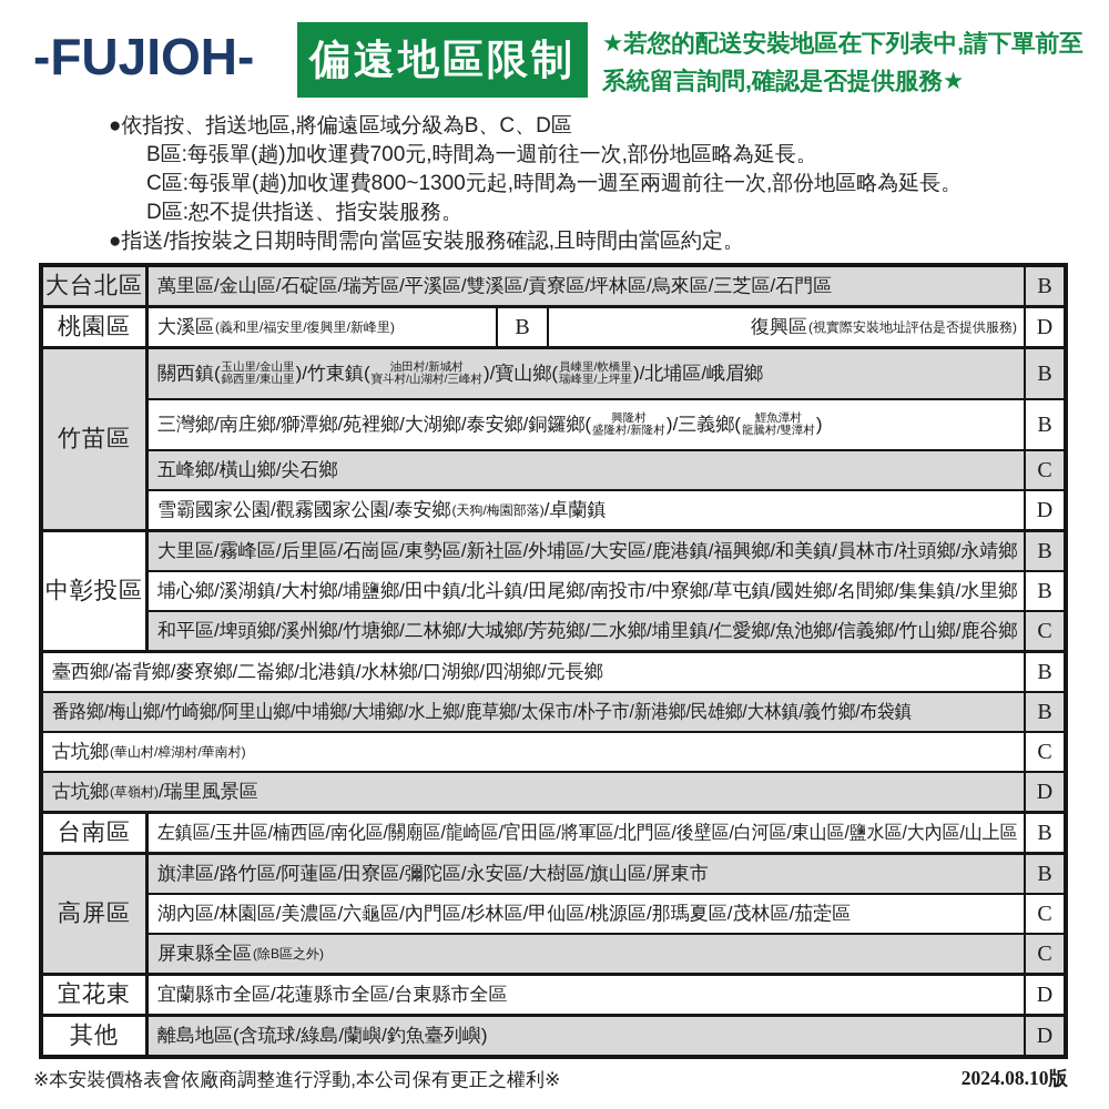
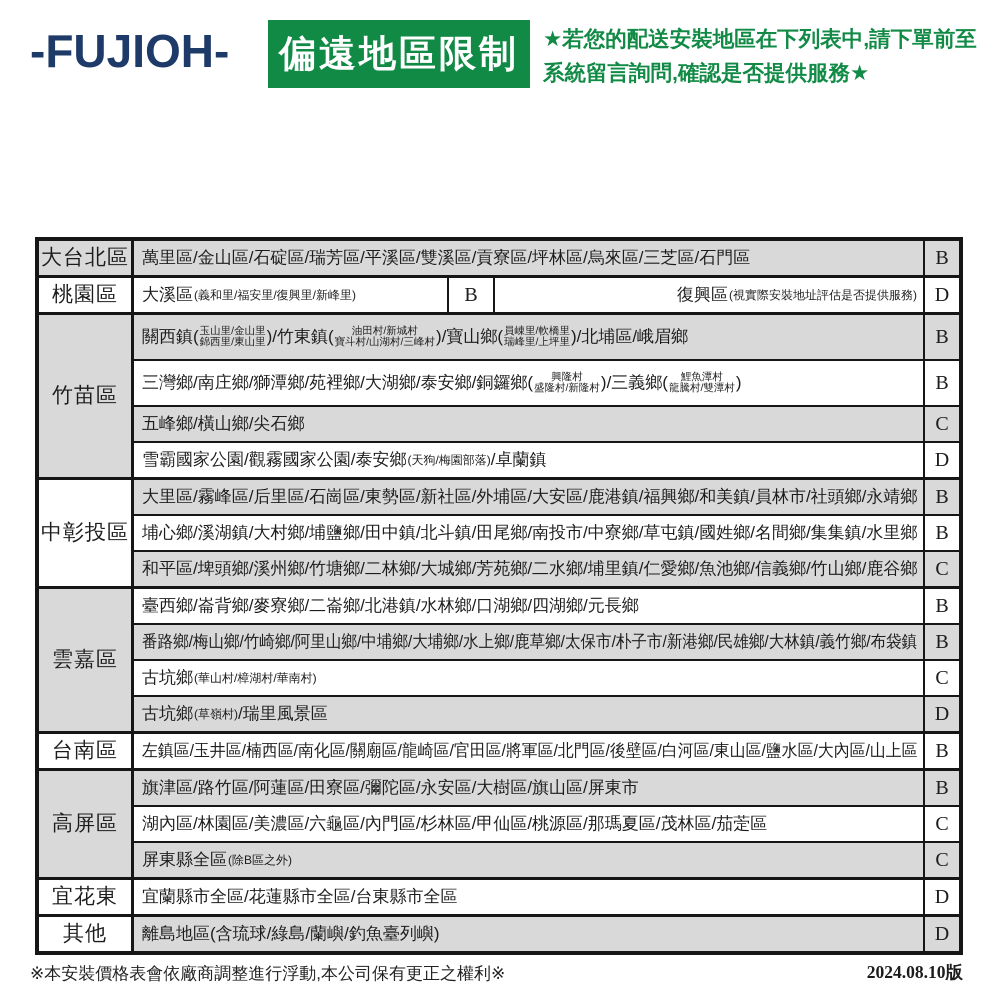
  -FUJIOH-
  偏遠地區限制
  ★若您的配送安裝地區在下列表中,請下單前至
  系統留言詢問,確認是否提供服務★
- ●依指按、指送地區,將偏遠區域分級為B、C、D區
- B區:每張單(趟)加收運費700元,時間為一週前往一次,部份地區略為延長。
- C區:每張單(趟)加收運費800~1300元起,時間為一週至兩週前往一次,部份地區略為延長。
- D區:恕不提供指送、指安裝服務。
- ●指送/指按裝之日期時間需向當區安裝服務確認,且時間由當區約定。
  大台北區
  萬里區/金山區/石碇區/瑞芳區/平溪區/雙溪區/貢寮區/坪林區/烏來區/三芝區/石門區
  B
  桃園區
  大溪區
  (義和里/福安里/復興里/新峰里)
  B
  復興區
  (視實際安裝地址評估是否提供服務)
  D
  竹苗區
  關西鎮(
  玉山里/金山里
  錦西里/東山里
  )/竹東鎮(
  油田村/新城村
  寶斗村/山湖村/三峰村
  )/寶山鄉(
  員崠里/軟橋里
  瑞峰里/上坪里
  )/北埔區/峨眉鄉
  B
  三灣鄉/南庄鄉/獅潭鄉/苑裡鄉/大湖鄉/泰安鄉/銅鑼鄉(
  興隆村
  盛隆村/新隆村
  )/三義鄉(
  鯉魚潭村
  龍騰村/雙潭村
  )
  B
  五峰鄉/橫山鄉/尖石鄉
  C
  雪霸國家公園/觀霧國家公園/泰安鄉
  (天狗/梅園部落)
  /卓蘭鎮
  D
  中彰投區
  大里區/霧峰區/后里區/石崗區/東勢區/新社區/外埔區/大安區/鹿港鎮/福興鄉/和美鎮/員林市/社頭鄉/永靖鄉
  B
  埔心鄉/溪湖鎮/大村鄉/埔鹽鄉/田中鎮/北斗鎮/田尾鄉/南投市/中寮鄉/草屯鎮/國姓鄉/名間鄉/集集鎮/水里鄉
  B
  和平區/埤頭鄉/溪州鄉/竹塘鄉/二林鄉/大城鄉/芳苑鄉/二水鄉/埔里鎮/仁愛鄉/魚池鄉/信義鄉/竹山鄉/鹿谷鄉
  C
+ 雲嘉區
  臺西鄉/崙背鄉/麥寮鄉/二崙鄉/北港鎮/水林鄉/口湖鄉/四湖鄉/元長鄉
  B
  番路鄉/梅山鄉/竹崎鄉/阿里山鄉/中埔鄉/大埔鄉/水上鄉/鹿草鄉/太保市/朴子市/新港鄉/民雄鄉/大林鎮/義竹鄉/布袋鎮
  B
  古坑鄉
  (華山村/樟湖村/華南村)
  C
  古坑鄉
  (草嶺村)
  /瑞里風景區
  D
  台南區
  左鎮區/玉井區/楠西區/南化區/關廟區/龍崎區/官田區/將軍區/北門區/後壁區/白河區/東山區/鹽水區/大內區/山上區
  B
  高屏區
  旗津區/路竹區/阿蓮區/田寮區/彌陀區/永安區/大樹區/旗山區/屏東市
  B
  湖內區/林園區/美濃區/六龜區/內門區/杉林區/甲仙區/桃源區/那瑪夏區/茂林區/茄萣區
  C
  屏東縣全區
  (除B區之外)
  C
  宜花東
  宜蘭縣市全區/花蓮縣市全區/台東縣市全區
  D
  其他
  離島地區(含琉球/綠島/蘭嶼/釣魚臺列嶼)
  D
  ※本安裝價格表會依廠商調整進行浮動,本公司保有更正之權利※
  2024.08.10版
